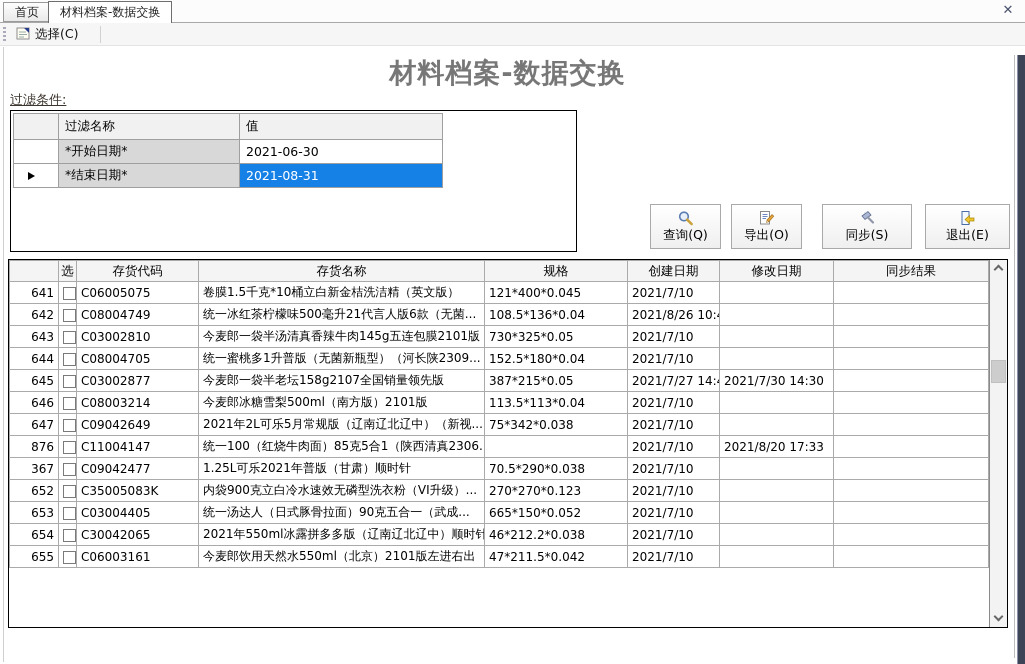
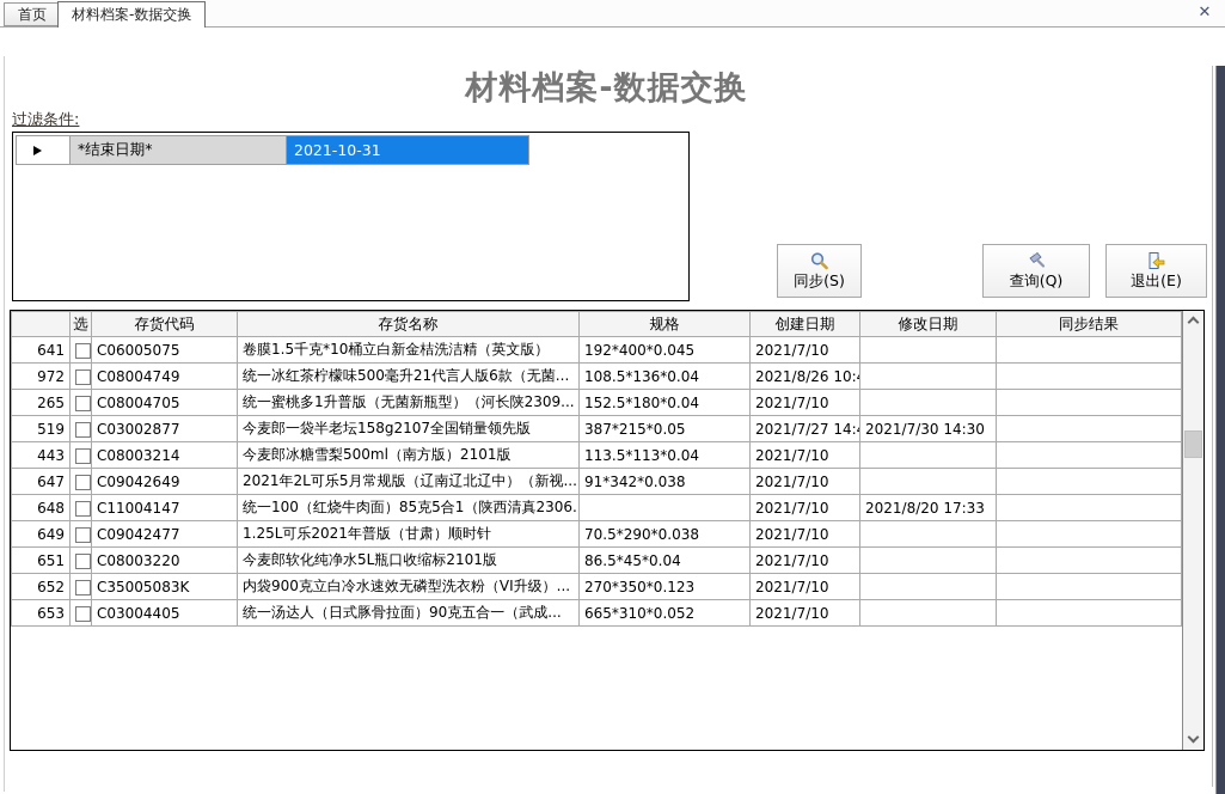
  首页
  材料档案-数据交换
  ✕
- 选择(C)
  材料档案-数据交换
  过滤条件:
- 	过滤名称	值
- 	*开始日期*	2021-06-30
- 	*结束日期*	2021-08-31
+ 	*结束日期*	2021-10-31
- 查询(Q)
+ 同步(S)
- 导出(O)
- 同步(S)
+ 查询(Q)
  退出(E)
  	选	存货代码	存货名称	规格	创建日期	修改日期	同步结果
- 641		C06005075	卷膜1.5千克*10桶立白新金桔洗洁精（英文版）	121*400*0.045	2021/7/10
+ 641		C06005075	卷膜1.5千克*10桶立白新金桔洗洁精（英文版）	192*400*0.045	2021/7/10
- 642		C08004749	统一冰红茶柠檬味500毫升21代言人版6款（无菌...	108.5*136*0.04	2021/8/26 10:
+ 972		C08004749	统一冰红茶柠檬味500毫升21代言人版6款（无菌...	108.5*136*0.04	2021/8/26 10:
- 643		C03002810	今麦郎一袋半汤清真香辣牛肉145g五连包膜2101版	730*325*0.05	2021/7/10
- 644		C08004705	统一蜜桃多1升普版（无菌新瓶型）（河长陕2309...	152.5*180*0.04	2021/7/10
+ 265		C08004705	统一蜜桃多1升普版（无菌新瓶型）（河长陕2309...	152.5*180*0.04	2021/7/10
- 645		C03002877	今麦郎一袋半老坛158g2107全国销量领先版	387*215*0.05	2021/7/27 14:	2021/7/30 14:30
+ 519		C03002877	今麦郎一袋半老坛158g2107全国销量领先版	387*215*0.05	2021/7/27 14:	2021/7/30 14:30
- 646		C08003214	今麦郎冰糖雪梨500ml（南方版）2101版	113.5*113*0.04	2021/7/10
+ 443		C08003214	今麦郎冰糖雪梨500ml（南方版）2101版	113.5*113*0.04	2021/7/10
- 647		C09042649	2021年2L可乐5月常规版（辽南辽北辽中）（新视...	75*342*0.038	2021/7/10
+ 647		C09042649	2021年2L可乐5月常规版（辽南辽北辽中）（新视...	91*342*0.038	2021/7/10
- 876		C11004147	统一100（红烧牛肉面）85克5合1（陕西清真2306.		2021/7/10	2021/8/20 17:33
+ 648		C11004147	统一100（红烧牛肉面）85克5合1（陕西清真2306.		2021/7/10	2021/8/20 17:33
- 367		C09042477	1.25L可乐2021年普版（甘肃）顺时针	70.5*290*0.038	2021/7/10
+ 649		C09042477	1.25L可乐2021年普版（甘肃）顺时针	70.5*290*0.038	2021/7/10
+ 651		C08003220	今麦郎软化纯净水5L瓶口收缩标2101版	86.5*45*0.04	2021/7/10
- 652		C35005083K	内袋900克立白冷水速效无磷型洗衣粉（VI升级）...	270*270*0.123	2021/7/10
+ 652		C35005083K	内袋900克立白冷水速效无磷型洗衣粉（VI升级）...	270*350*0.123	2021/7/10
- 653		C03004405	统一汤达人（日式豚骨拉面）90克五合一（武成...	665*150*0.052	2021/7/10
+ 653		C03004405	统一汤达人（日式豚骨拉面）90克五合一（武成...	665*310*0.052	2021/7/10
- 654		C30042065	2021年550ml冰露拼多多版（辽南辽北辽中）顺时针	46*212.2*0.038	2021/7/10
- 655		C06003161	今麦郎饮用天然水550ml（北京）2101版左进右出	47*211.5*0.042	2021/7/10
